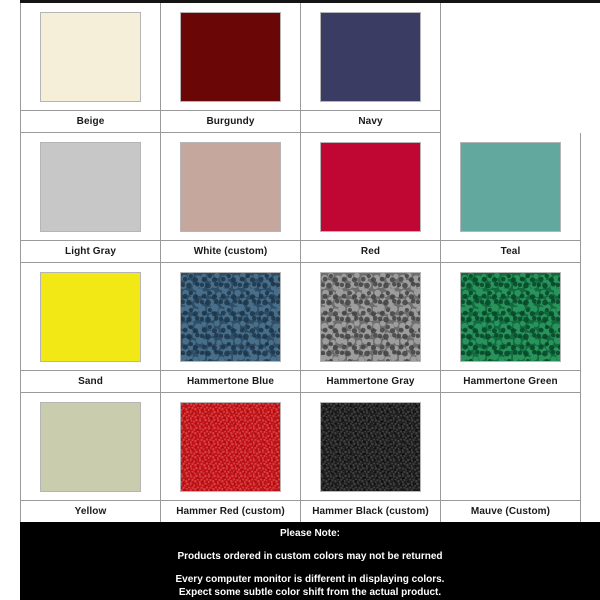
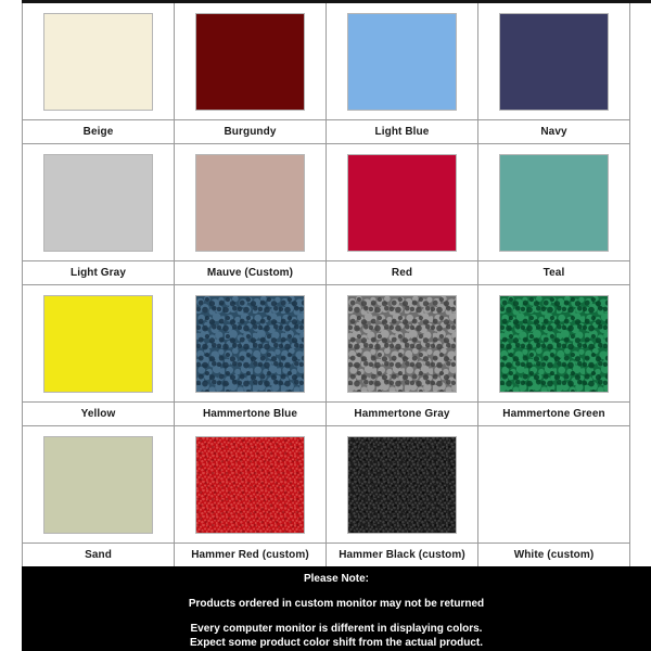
  Beige
  Burgundy
+ Light Blue
  Navy
  Light Gray
- White (custom)
+ Mauve (Custom)
  Red
  Teal
- Sand
+ Yellow
  Hammertone Blue
  Hammertone Gray
  Hammertone Green
- Yellow
+ Sand
  Hammer Red (custom)
  Hammer Black (custom)
- Mauve (Custom)
+ White (custom)
  Please Note:
- Products ordered in custom colors may not be returned
+ Products ordered in custom monitor may not be returned
  Every computer monitor is different in displaying colors.
- Expect some subtle color shift from the actual product.
+ Expect some product color shift from the actual product.
